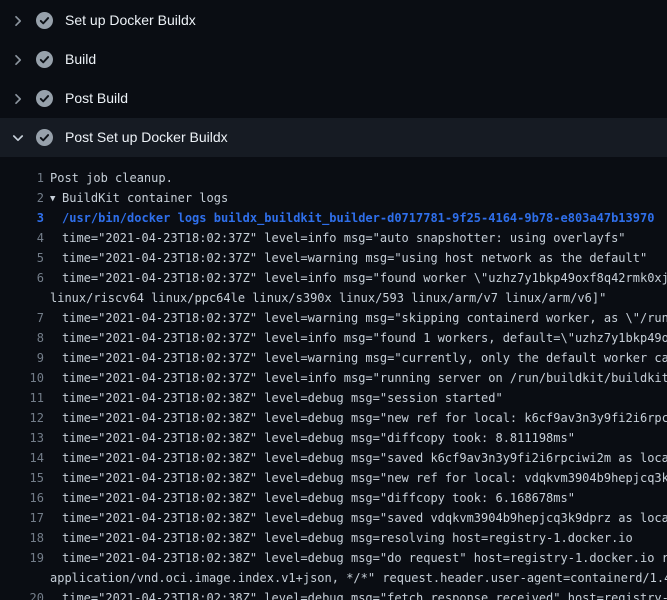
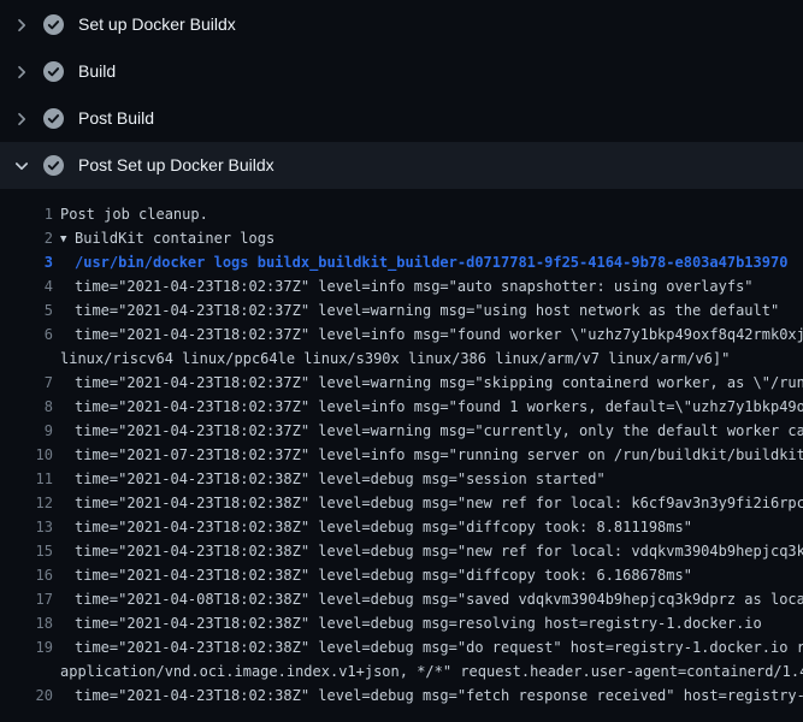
  Set up Docker Buildx
  Build
  Post Build
  Post Set up Docker Buildx
  1
  Post job cleanup.
  2
  ▼ BuildKit container logs
  3
  /usr/bin/docker logs buildx_buildkit_builder-d0717781-9f25-4164-9b78-e803a47b13970
  4
  time="2021-04-23T18:02:37Z" level=info msg="auto snapshotter: using overlayfs"
  5
  time="2021-04-23T18:02:37Z" level=warning msg="using host network as the default"
  6
  time="2021-04-23T18:02:37Z" level=info msg="found worker \"uzhz7y1bkp49oxf8q42rmk0xj
- linux/riscv64 linux/ppc64le linux/s390x linux/593 linux/arm/v7 linux/arm/v6]"
+ linux/riscv64 linux/ppc64le linux/s390x linux/386 linux/arm/v7 linux/arm/v6]"
  7
  time="2021-04-23T18:02:37Z" level=warning msg="skipping containerd worker, as \"/run
  8
  time="2021-04-23T18:02:37Z" level=info msg="found 1 workers, default=\"uzhz7y1bkp49o
  9
  time="2021-04-23T18:02:37Z" level=warning msg="currently, only the default worker ca
  10
- time="2021-04-23T18:02:37Z" level=info msg="running server on /run/buildkit/buildkit
+ time="2021-07-23T18:02:37Z" level=info msg="running server on /run/buildkit/buildkit
  11
  time="2021-04-23T18:02:38Z" level=debug msg="session started"
  12
  time="2021-04-23T18:02:38Z" level=debug msg="new ref for local: k6cf9av3n3y9fi2i6rpc
  13
  time="2021-04-23T18:02:38Z" level=debug msg="diffcopy took: 8.811198ms"
- 14
- time="2021-04-23T18:02:38Z" level=debug msg="saved k6cf9av3n3y9fi2i6rpciwi2m as loca
  15
  time="2021-04-23T18:02:38Z" level=debug msg="new ref for local: vdqkvm3904b9hepjcq3k
  16
  time="2021-04-23T18:02:38Z" level=debug msg="diffcopy took: 6.168678ms"
  17
- time="2021-04-23T18:02:38Z" level=debug msg="saved vdqkvm3904b9hepjcq3k9dprz as loca
+ time="2021-04-08T18:02:38Z" level=debug msg="saved vdqkvm3904b9hepjcq3k9dprz as loca
  18
  time="2021-04-23T18:02:38Z" level=debug msg=resolving host=registry-1.docker.io
  19
  time="2021-04-23T18:02:38Z" level=debug msg="do request" host=registry-1.docker.io r
  application/vnd.oci.image.index.v1+json, */*" request.header.user-agent=containerd/1.
  20
  time="2021-04-23T18:02:38Z" level=debug msg="fetch response received" host=registry-
